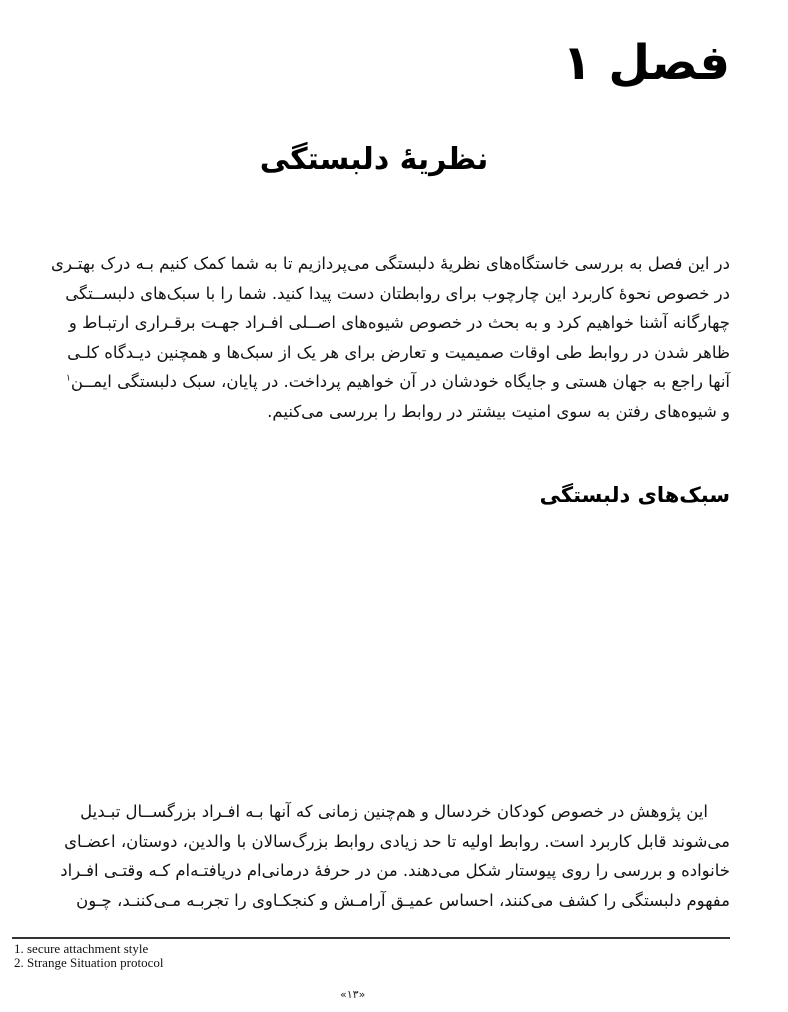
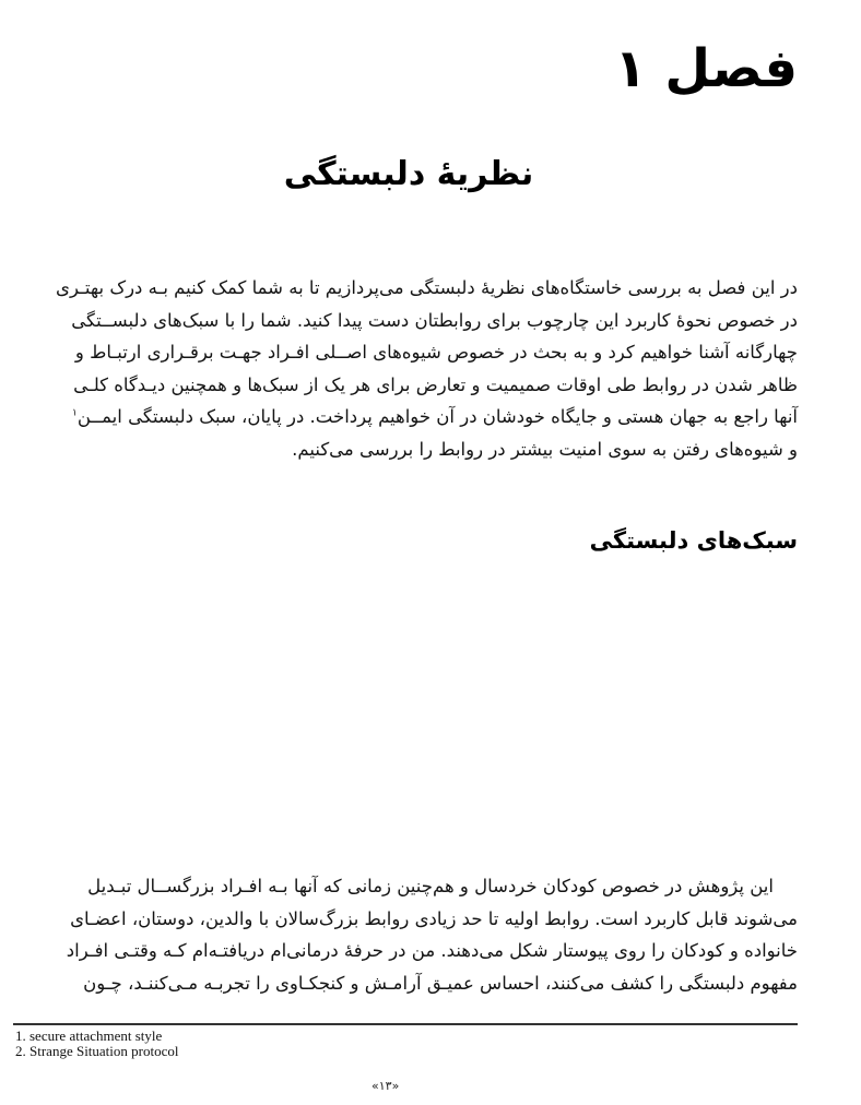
  فصل ۱
  نظریهٔ دلبستگی
  در این فصل به بررسی خاستگاه‌های نظریهٔ دلبستگی می‌پردازیم تا به شما کمک کنیم بـه درک بهتـری
  در خصوص نحوهٔ کاربرد این چارچوب برای روابطتان دست پیدا کنید. شما را با سبک‌های دلبســتگی
  چهارگانه آشنا خواهیم کرد و به بحث در خصوص شیوه‌های اصــلی افـراد جهـت برقـراری ارتبـاط و
  ظاهر شدن در روابط طی اوقات صمیمیت و تعارض برای هر یک از سبک‌ها و همچنین دیـدگاه کلـی
  آنها راجع به جهان هستی و جایگاه خودشان در آن خواهیم پرداخت. در پایان، سبک دلبستگی ایمــن۱
  و شیوه‌های رفتن به سوی امنیت بیشتر در روابط را بررسی می‌کنیم.
  سبک‌های دلبستگی
  این پژوهش در خصوص کودکان خردسال و هم‌چنین زمانی که آنها بـه افـراد بزرگســال تبـدیل
  می‌شوند قابل کاربرد است. روابط اولیه تا حد زیادی روابط بزرگ‌سالان با والدین، دوستان، اعضـای
- خانواده و بررسی را روی پیوستار شکل می‌دهند. من در حرفهٔ درمانی‌ام دریافتـه‌ام کـه وقتـی افـراد
+ خانواده و کودکان را روی پیوستار شکل می‌دهند. من در حرفهٔ درمانی‌ام دریافتـه‌ام کـه وقتـی افـراد
  مفهوم دلبستگی را کشف می‌کنند، احساس عمیـق آرامـش و کنجکـاوی را تجربـه مـی‌کننـد، چـون
  1. secure attachment style
  2. Strange Situation protocol
  «۱۳»
